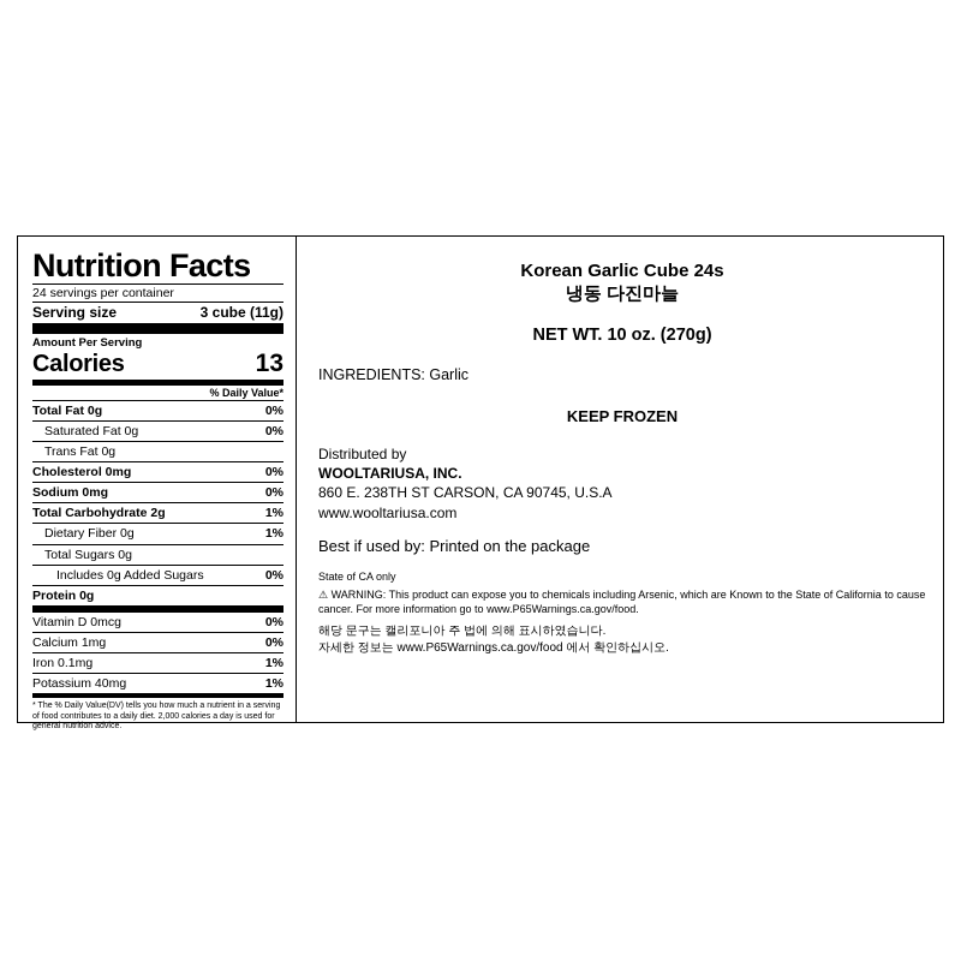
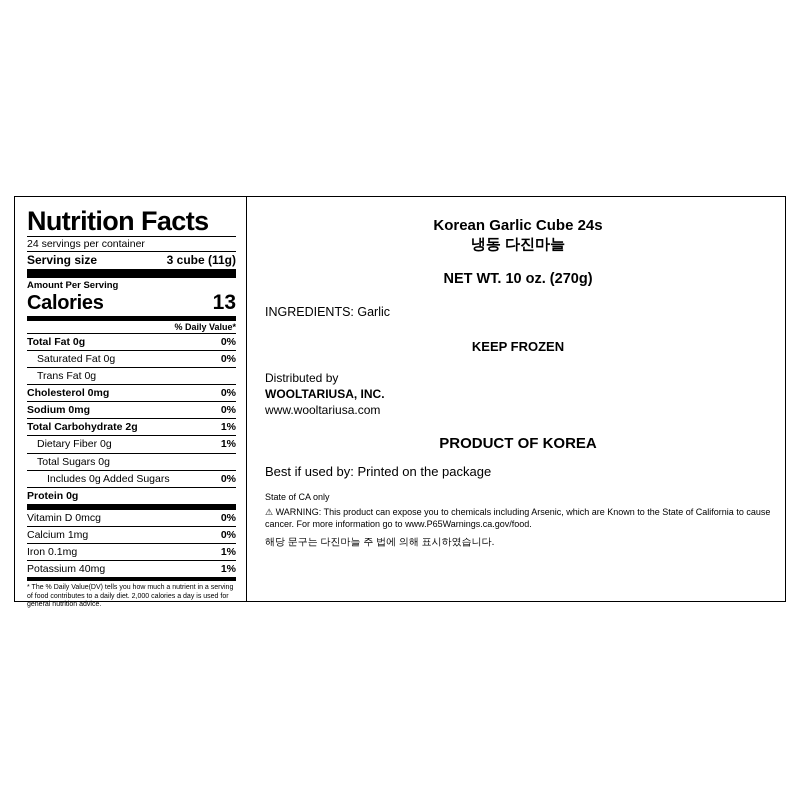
  Nutrition Facts
  24 servings per container
  Serving size
  3 cube (11g)
  Amount Per Serving
  Calories
  13
  % Daily Value*
  Total Fat 0g
  0%
  Saturated Fat 0g
  0%
  Trans Fat 0g
  Cholesterol 0mg
  0%
  Sodium 0mg
  0%
  Total Carbohydrate 2g
  1%
  Dietary Fiber 0g
  1%
  Total Sugars 0g
  Includes 0g Added Sugars
  0%
  Protein 0g
  Vitamin D 0mcg
  0%
  Calcium 1mg
  0%
  Iron 0.1mg
  1%
  Potassium 40mg
  1%
  Korean Garlic Cube 24s
  냉동 다진마늘
  NET WT. 10 oz. (270g)
  INGREDIENTS: Garlic
  KEEP FROZEN
  Distributed by
  WOOLTARIUSA, INC.
- 860 E. 238TH ST CARSON, CA 90745, U.S.A
  www.wooltariusa.com
+ PRODUCT OF KOREA
  Best if used by: Printed on the package
  State of CA only
  ⚠ WARNING: This product can expose you to chemicals including Arsenic, which are Known to the State of California to cause cancer. For more information go to www.P65Warnings.ca.gov/food.
- 해당 문구는 캘리포니아 주 법에 의해 표시하였습니다.
+ 해당 문구는 다진마늘 주 법에 의해 표시하였습니다.
- 자세한 정보는 www.P65Warnings.ca.gov/food 에서 확인하십시오.
